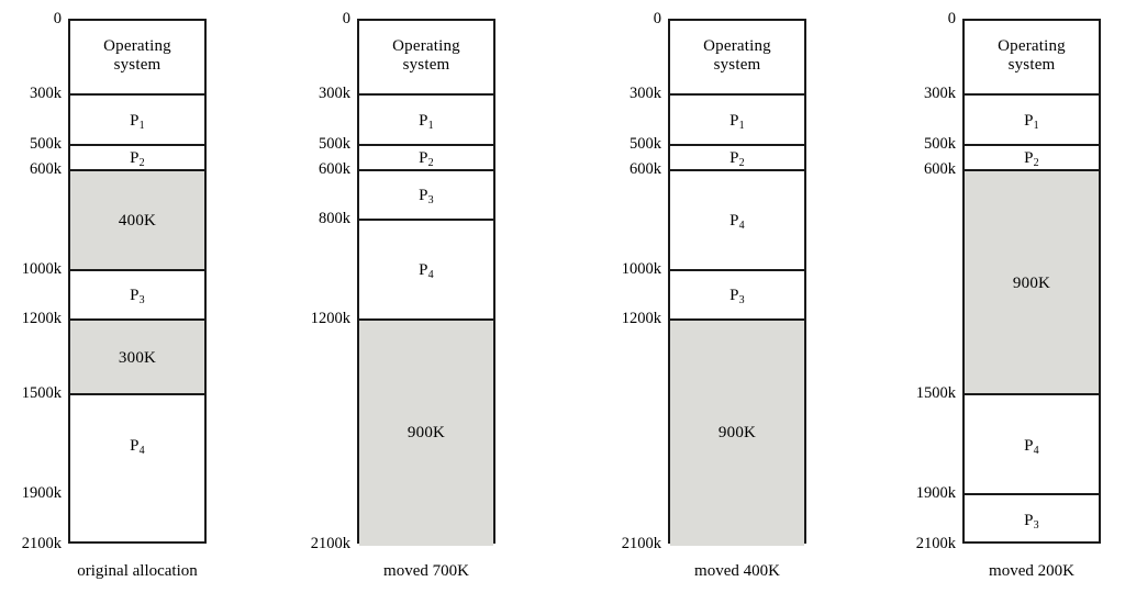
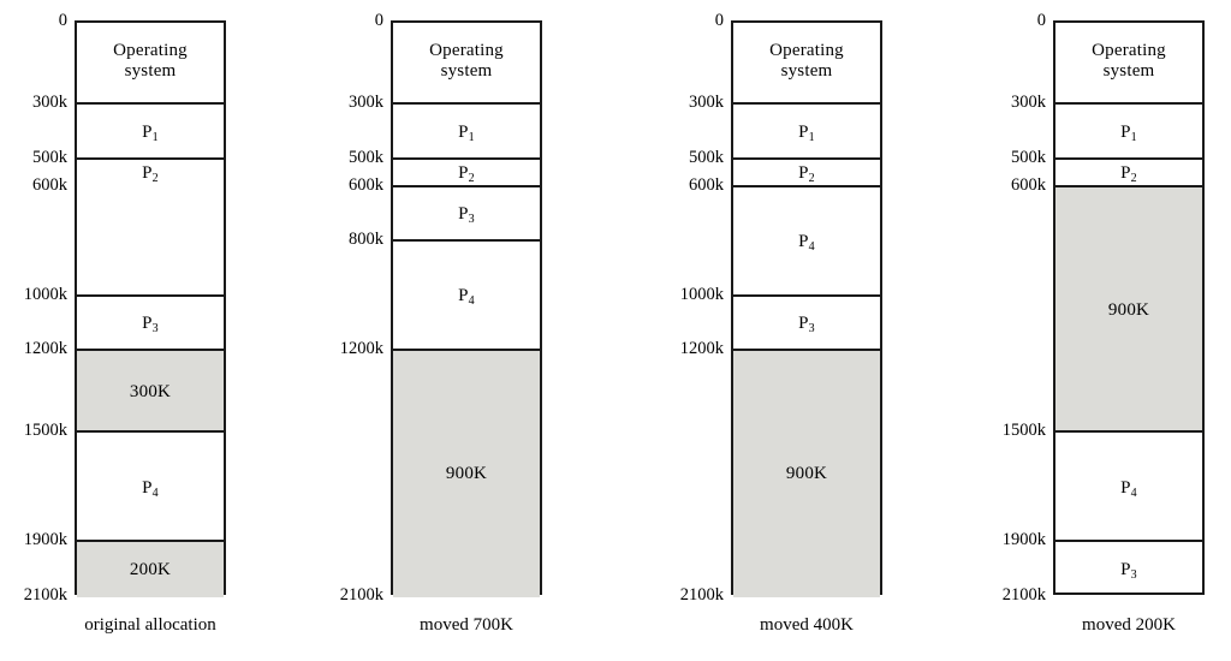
  Operating
  system
  P1
  P2
- 400K
  P3
  300K
  P4
+ 200K
  0
  300k
  500k
  600k
  1000k
  1200k
  1500k
  1900k
  2100k
  original allocation
  Operating
  system
  P1
  P2
  P3
  P4
  900K
  0
  300k
  500k
  600k
  800k
  1200k
  2100k
  moved 700K
  Operating
  system
  P1
  P2
  P4
  P3
  900K
  0
  300k
  500k
  600k
  1000k
  1200k
  2100k
  moved 400K
  Operating
  system
  P1
  P2
  900K
  P4
  P3
  0
  300k
  500k
  600k
  1500k
  1900k
  2100k
  moved 200K
